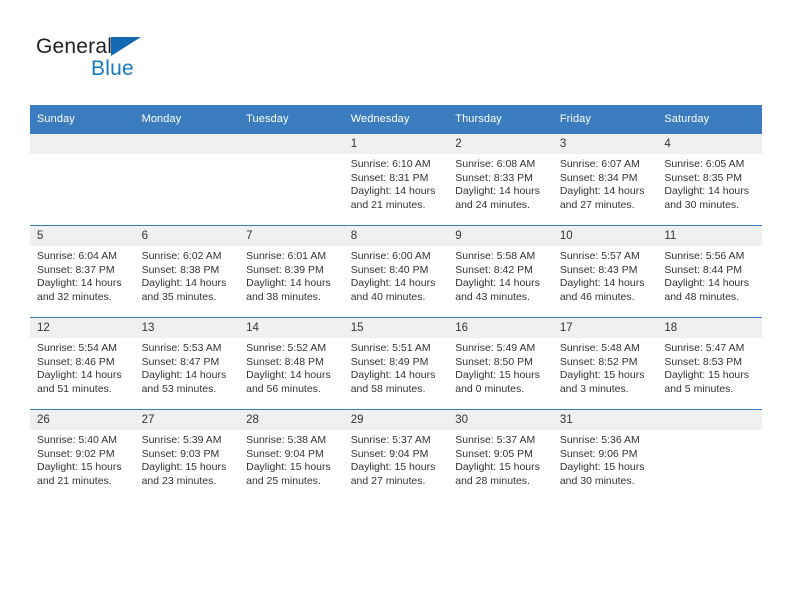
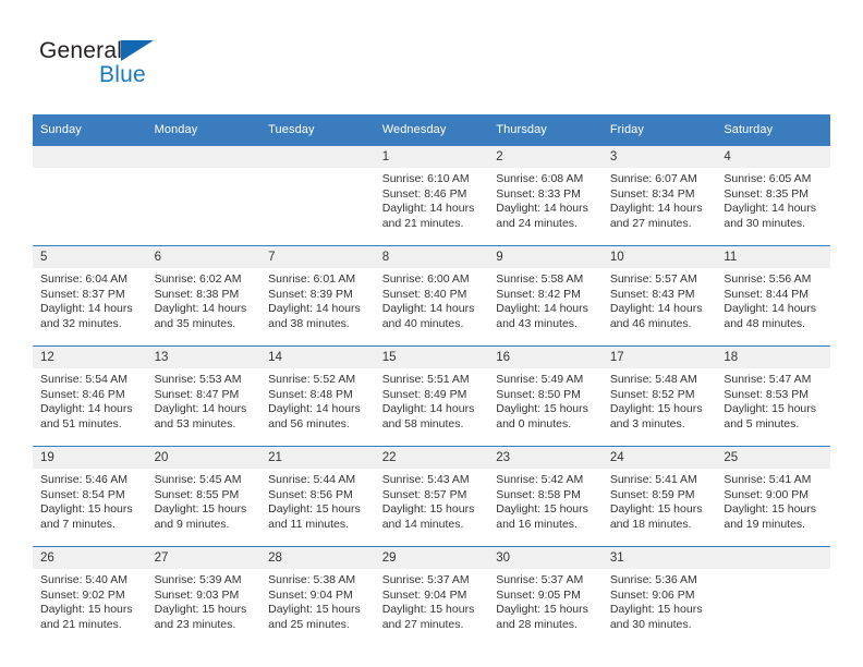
  General
  Blue
  Sunday	Monday	Tuesday	Wednesday	Thursday	Friday	Saturday
- 			1Sunrise: 6:10 AMSunset: 8:31 PMDaylight: 14 hoursand 21 minutes.	2Sunrise: 6:08 AMSunset: 8:33 PMDaylight: 14 hoursand 24 minutes.	3Sunrise: 6:07 AMSunset: 8:34 PMDaylight: 14 hoursand 27 minutes.	4Sunrise: 6:05 AMSunset: 8:35 PMDaylight: 14 hoursand 30 minutes.
+ 			1Sunrise: 6:10 AMSunset: 8:46 PMDaylight: 14 hoursand 21 minutes.	2Sunrise: 6:08 AMSunset: 8:33 PMDaylight: 14 hoursand 24 minutes.	3Sunrise: 6:07 AMSunset: 8:34 PMDaylight: 14 hoursand 27 minutes.	4Sunrise: 6:05 AMSunset: 8:35 PMDaylight: 14 hoursand 30 minutes.
  5Sunrise: 6:04 AMSunset: 8:37 PMDaylight: 14 hoursand 32 minutes.	6Sunrise: 6:02 AMSunset: 8:38 PMDaylight: 14 hoursand 35 minutes.	7Sunrise: 6:01 AMSunset: 8:39 PMDaylight: 14 hoursand 38 minutes.	8Sunrise: 6:00 AMSunset: 8:40 PMDaylight: 14 hoursand 40 minutes.	9Sunrise: 5:58 AMSunset: 8:42 PMDaylight: 14 hoursand 43 minutes.	10Sunrise: 5:57 AMSunset: 8:43 PMDaylight: 14 hoursand 46 minutes.	11Sunrise: 5:56 AMSunset: 8:44 PMDaylight: 14 hoursand 48 minutes.
  12Sunrise: 5:54 AMSunset: 8:46 PMDaylight: 14 hoursand 51 minutes.	13Sunrise: 5:53 AMSunset: 8:47 PMDaylight: 14 hoursand 53 minutes.	14Sunrise: 5:52 AMSunset: 8:48 PMDaylight: 14 hoursand 56 minutes.	15Sunrise: 5:51 AMSunset: 8:49 PMDaylight: 14 hoursand 58 minutes.	16Sunrise: 5:49 AMSunset: 8:50 PMDaylight: 15 hoursand 0 minutes.	17Sunrise: 5:48 AMSunset: 8:52 PMDaylight: 15 hoursand 3 minutes.	18Sunrise: 5:47 AMSunset: 8:53 PMDaylight: 15 hoursand 5 minutes.
+ 19Sunrise: 5:46 AMSunset: 8:54 PMDaylight: 15 hoursand 7 minutes.	20Sunrise: 5:45 AMSunset: 8:55 PMDaylight: 15 hoursand 9 minutes.	21Sunrise: 5:44 AMSunset: 8:56 PMDaylight: 15 hoursand 11 minutes.	22Sunrise: 5:43 AMSunset: 8:57 PMDaylight: 15 hoursand 14 minutes.	23Sunrise: 5:42 AMSunset: 8:58 PMDaylight: 15 hoursand 16 minutes.	24Sunrise: 5:41 AMSunset: 8:59 PMDaylight: 15 hoursand 18 minutes.	25Sunrise: 5:41 AMSunset: 9:00 PMDaylight: 15 hoursand 19 minutes.
  26Sunrise: 5:40 AMSunset: 9:02 PMDaylight: 15 hoursand 21 minutes.	27Sunrise: 5:39 AMSunset: 9:03 PMDaylight: 15 hoursand 23 minutes.	28Sunrise: 5:38 AMSunset: 9:04 PMDaylight: 15 hoursand 25 minutes.	29Sunrise: 5:37 AMSunset: 9:04 PMDaylight: 15 hoursand 27 minutes.	30Sunrise: 5:37 AMSunset: 9:05 PMDaylight: 15 hoursand 28 minutes.	31Sunrise: 5:36 AMSunset: 9:06 PMDaylight: 15 hoursand 30 minutes.
